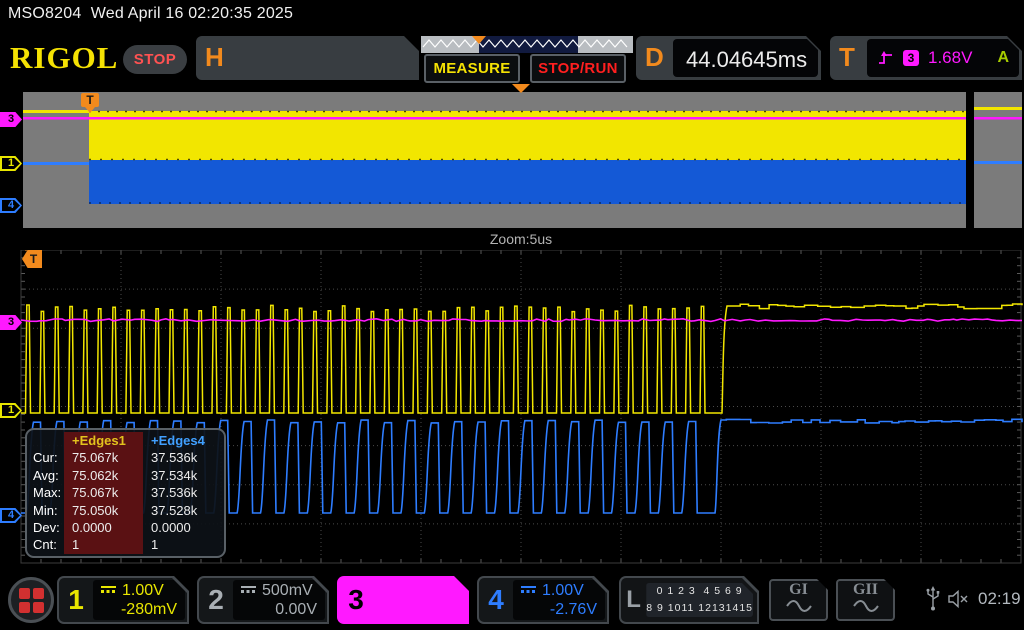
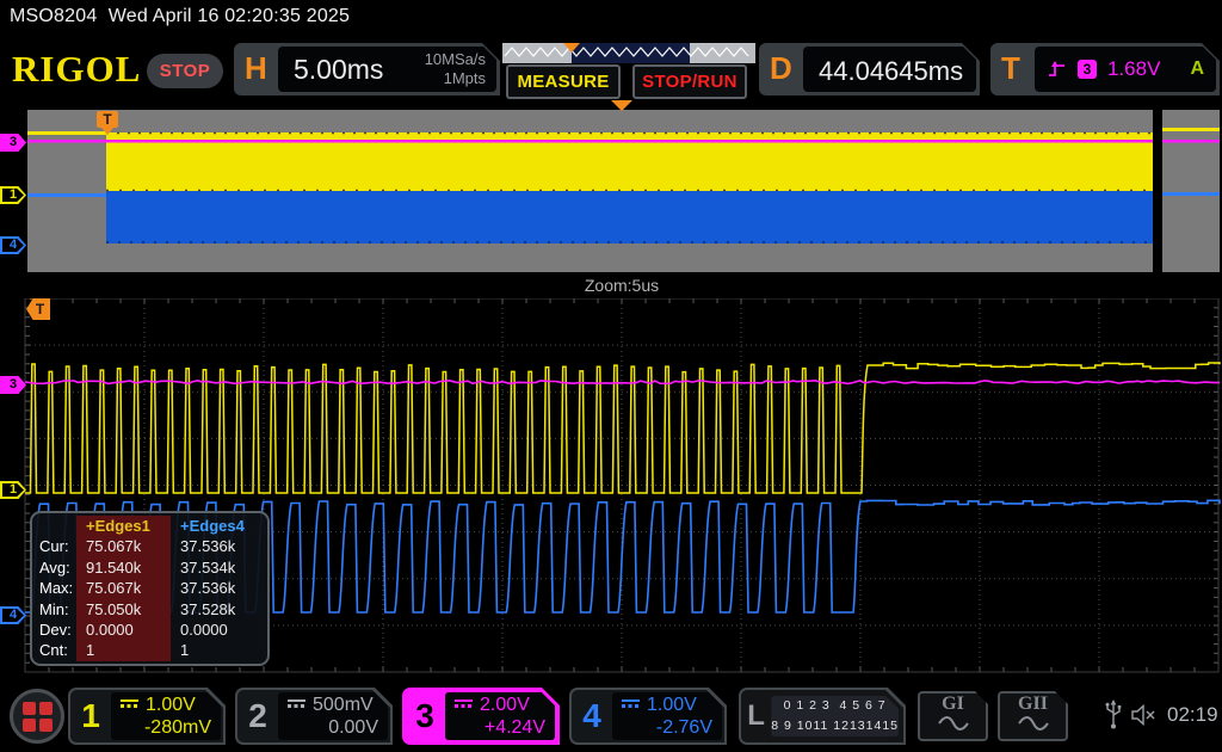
  MSO8204 Wed April 16 02:20:35 2025
  RIGOL
  STOP
  H
+ 5.00ms
+ 10MSa/s
+ 1Mpts
  MEASURE
  STOP/RUN
  D
  44.04645ms
  T
  3
  1.68V
  A
  T
  3
  1
  4
  Zoom:5us
  T
  3
  1
  4
  +Edges1
  +Edges4
  Cur:
  75.067k
  37.536k
  Avg:
- 75.062k
+ 91.540k
  37.534k
  Max:
  75.067k
  37.536k
  Min:
  75.050k
  37.528k
  Dev:
  0.0000
  0.0000
  Cnt:
  1
  1
  1
  1.00V
  -280mV
  2
  500mV
  0.00V
  3
+ 2.00V
+ +4.24V
  4
  1.00V
  -2.76V
  L
- 0 1 2 3 4 5 6 9
+ 0 1 2 3 4 5 6 7
  8 9 1011 12131415
  GI
  GII
  02:19
